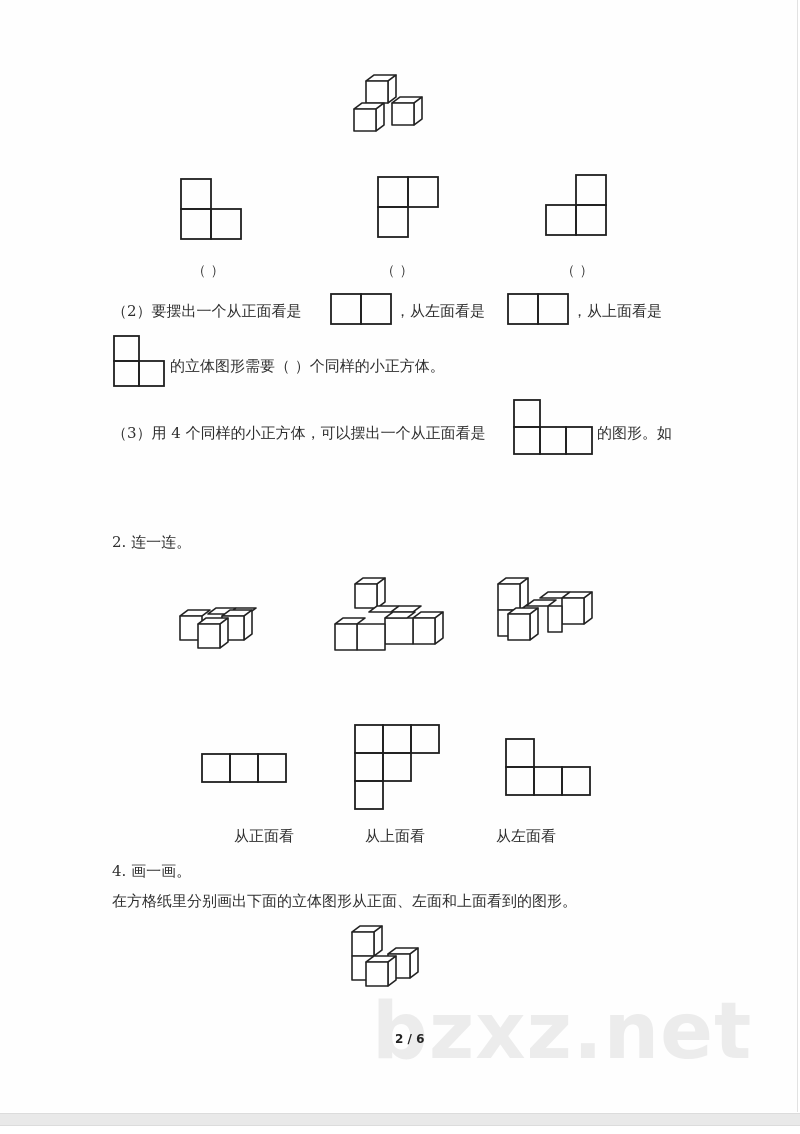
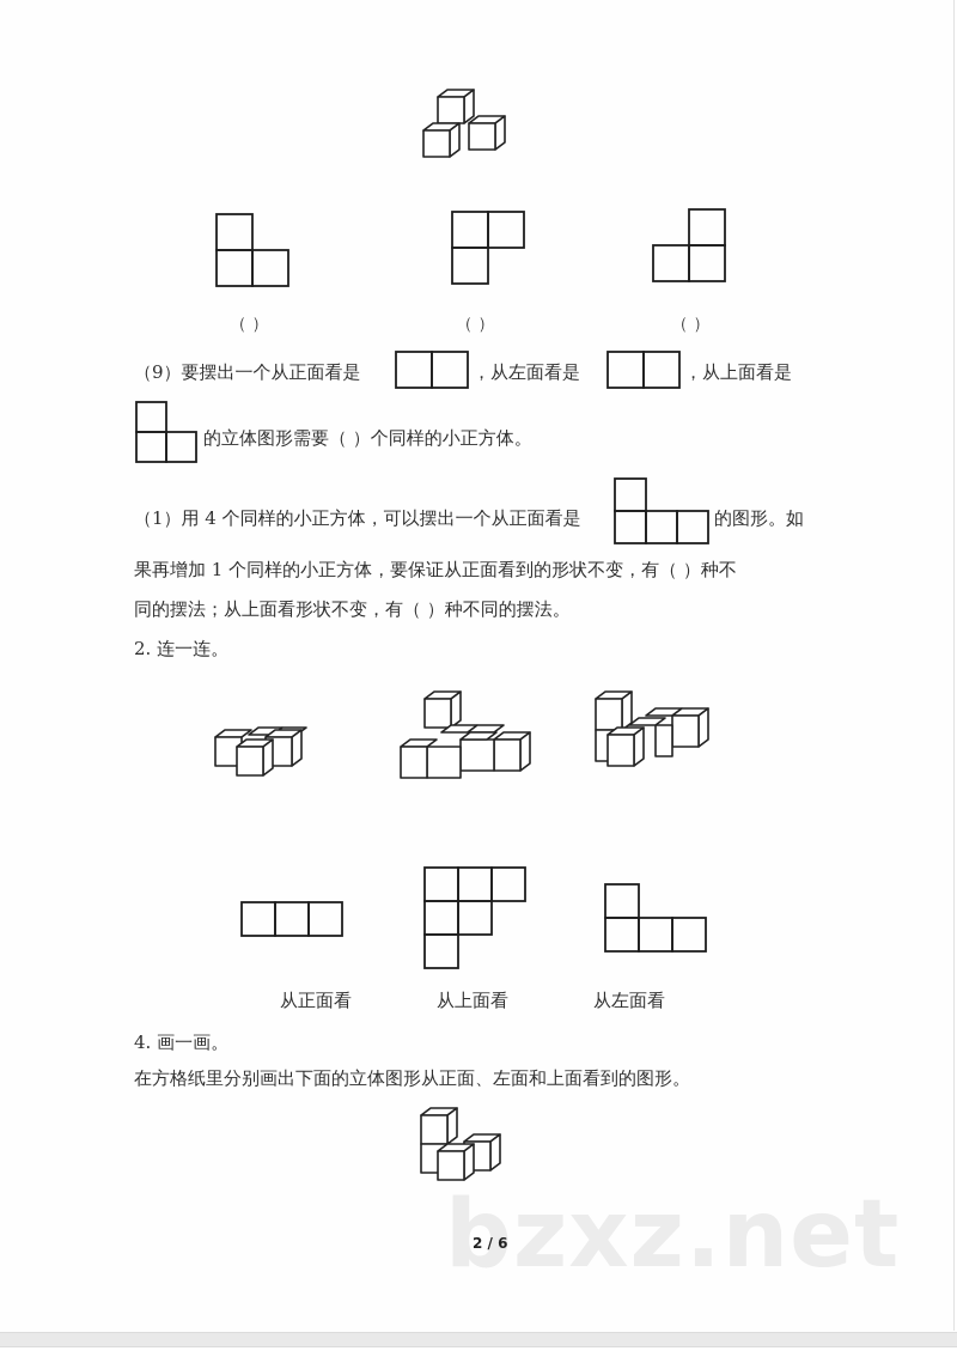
  （ ）
  （ ）
  （ ）
- （2）要摆出一个从正面看是
+ （9）要摆出一个从正面看是
  ，从左面看是
  ，从上面看是
  的立体图形需要（ ）个同样的小正方体。
- （3）用 4 个同样的小正方体，可以摆出一个从正面看是
+ （1）用 4 个同样的小正方体，可以摆出一个从正面看是
  的图形。如
+ 果再增加 1 个同样的小正方体，要保证从正面看到的形状不变，有（ ）种不
+ 同的摆法；从上面看形状不变，有（ ）种不同的摆法。
  2. 连一连。
  从正面看
  从上面看
  从左面看
  4. 画一画。
  在方格纸里分别画出下面的立体图形从正面、左面和上面看到的图形。
  bzxz.net
  2 / 6
